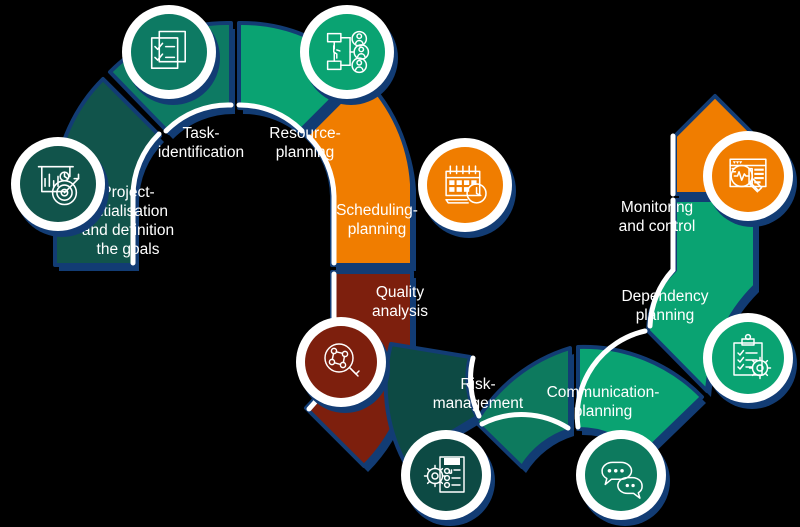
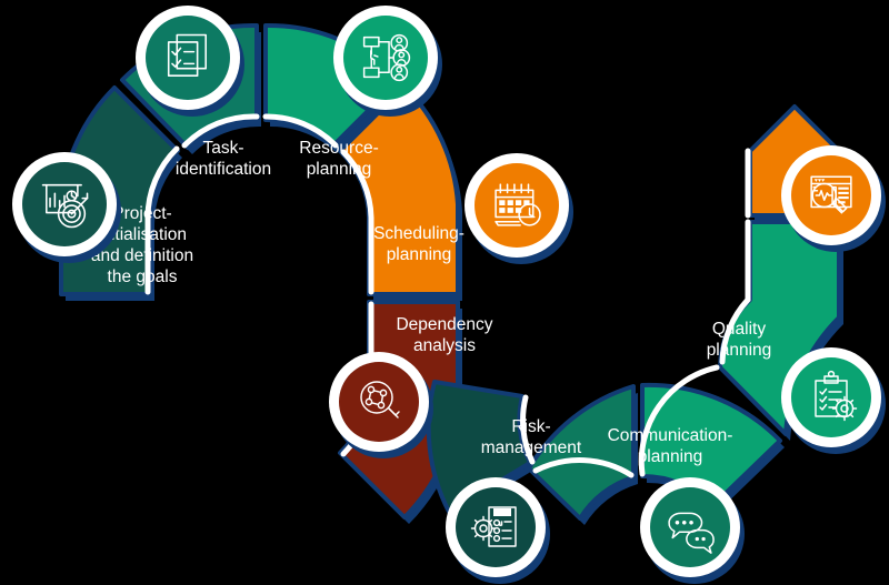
  roject-
  tialisation
  and definition
  the goals
  Task-
  identification
  Resource-
  planning
  Scheduling-
  planning
- Quality
+ Dependency
  analysis
  Risk-
  management
  Communication-
  planning
- Dependency
+ Quality
  planning
- Monitoring
- and control
